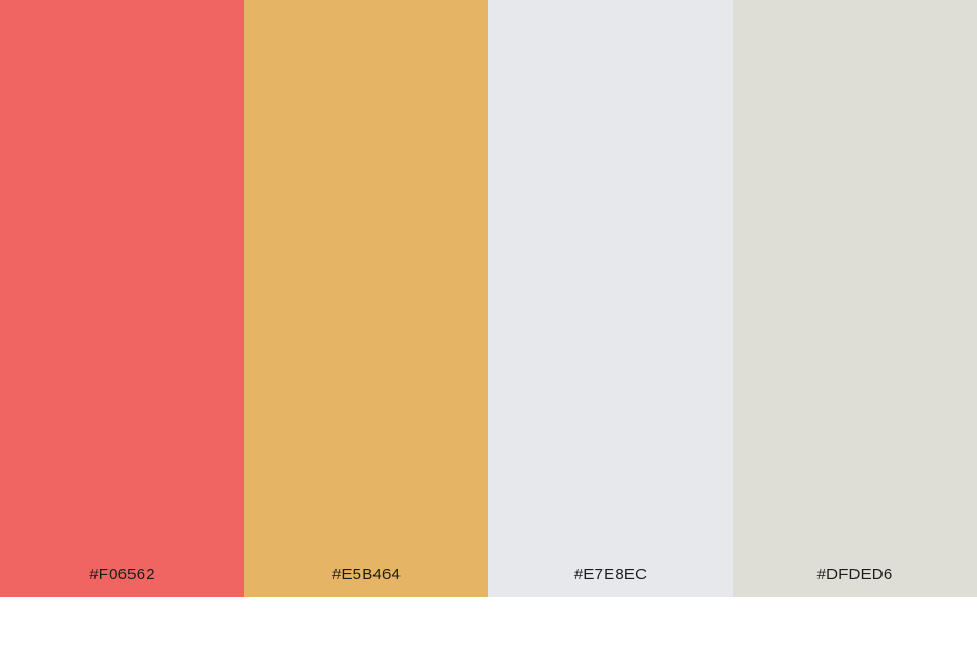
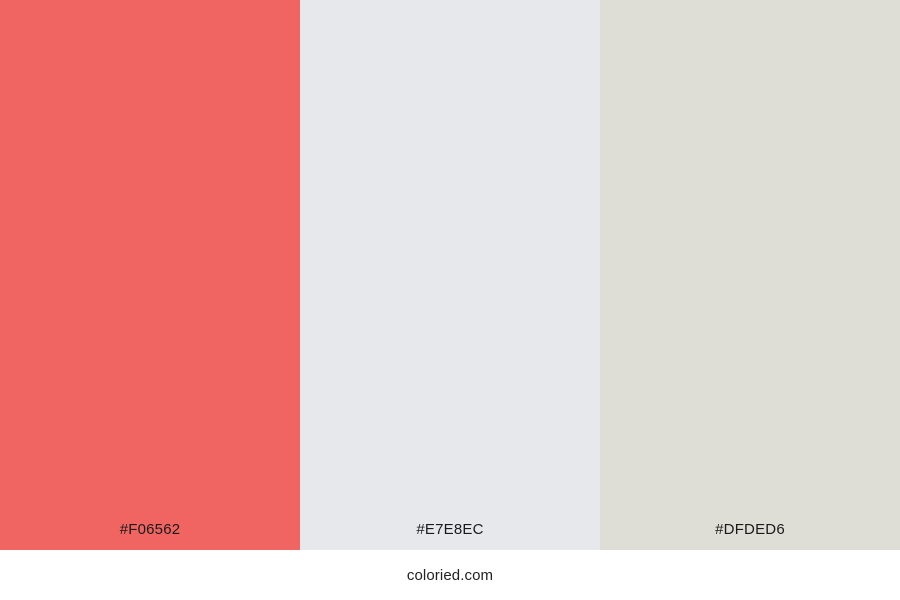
  #F06562
- #E5B464
  #E7E8EC
  #DFDED6
+ coloried.com
